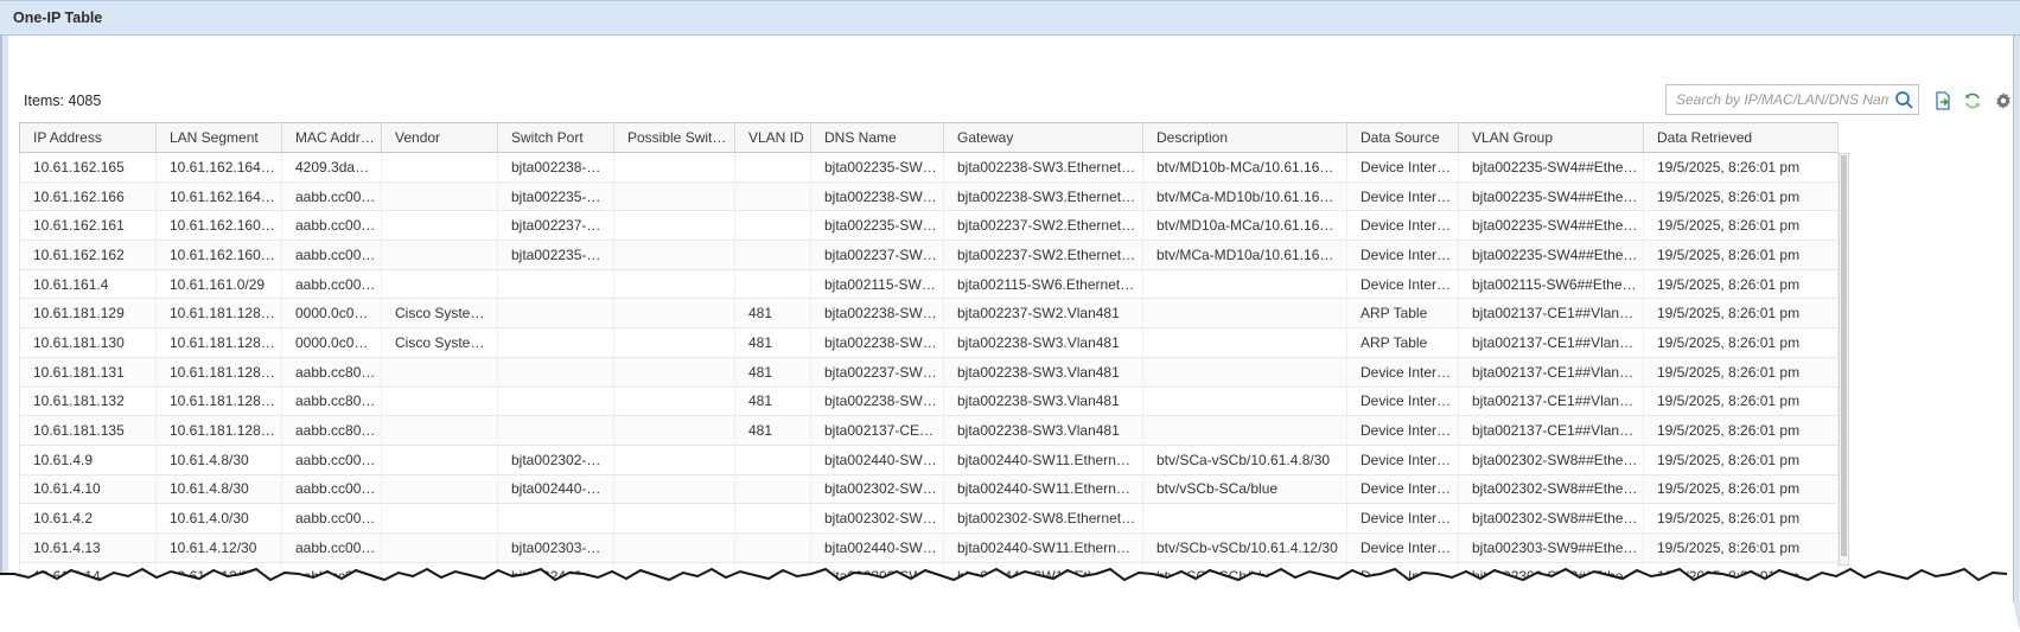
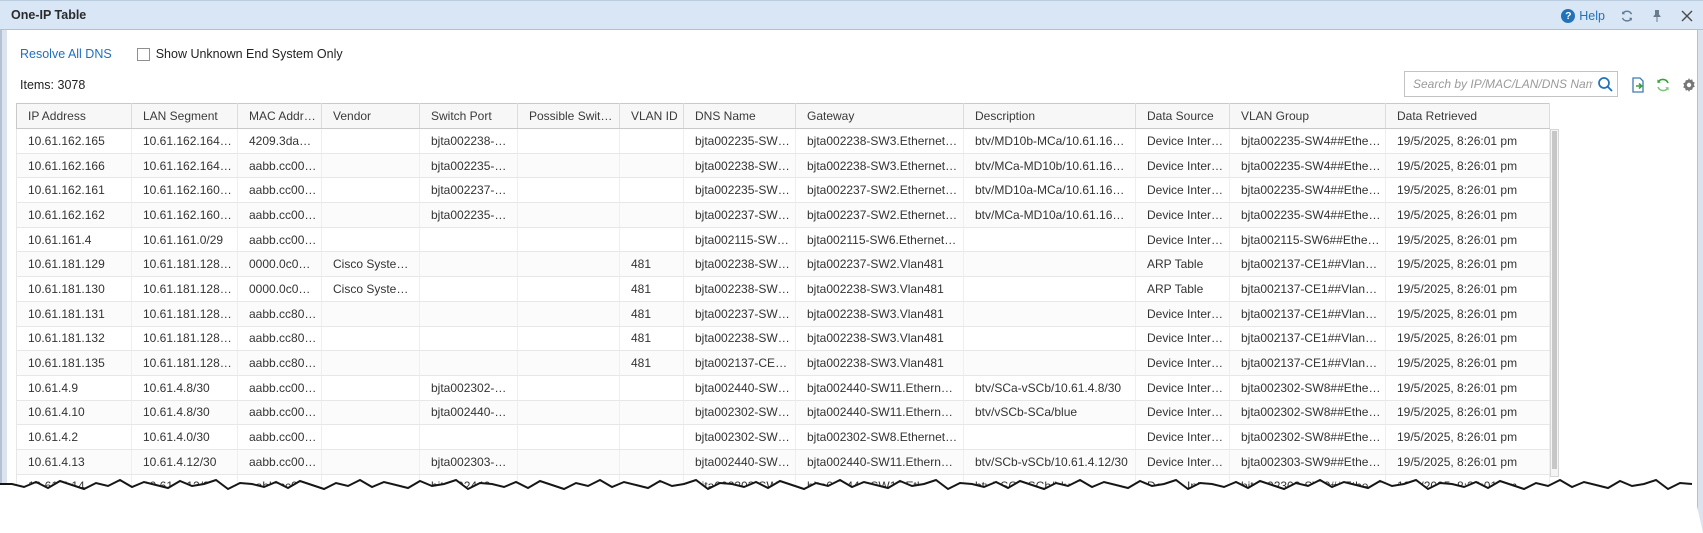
  One-IP Table
+ ?
+ Help
+ Resolve All DNS
+ Show Unknown End System Only
- Items: 4085
+ Items: 3078
  Search by IP/MAC/LAN/DNS Nam
  IP Address	LAN Segment	MAC Address	Vendor	Switch Port	Possible Switch	VLAN ID	DNS Name	Gateway	Description	Data Source	VLAN Group	Data Retrieved
  10.61.162.165	10.61.162.164/30	4209.3da2.a5		bjta002238-SW			bjta002235-SW4.E	bjta002238-SW3.Ethernet1/3	btv/MD10b-MCa/10.61.162.16	Device Interfac	bjta002235-SW4##Etherne	19/5/2025, 8:26:01 pm
  10.61.162.166	10.61.162.164/30	aabb.cc00.03		bjta002235-SW			bjta002238-SW3.E	bjta002238-SW3.Ethernet1/3	btv/MCa-MD10b/10.61.162.16	Device Interfac	bjta002235-SW4##Etherne	19/5/2025, 8:26:01 pm
  10.61.162.161	10.61.162.160/30	aabb.cc00.04		bjta002237-SW			bjta002235-SW4.E	bjta002237-SW2.Ethernet1/2	btv/MD10a-MCa/10.61.162.16	Device Interfac	bjta002235-SW4##Etherne	19/5/2025, 8:26:01 pm
  10.61.162.162	10.61.162.160/30	aabb.cc00.02		bjta002235-SW			bjta002237-SW2.E	bjta002237-SW2.Ethernet1/2	btv/MCa-MD10a/10.61.162.16	Device Interfac	bjta002235-SW4##Etherne	19/5/2025, 8:26:01 pm
  10.61.161.4	10.61.161.0/29	aabb.cc00.06					bjta002115-SW6.E	bjta002115-SW6.Ethernet1/2		Device Interfac	bjta002115-SW6##Etherne	19/5/2025, 8:26:01 pm
  10.61.181.129	10.61.181.128/26	0000.0c07.ac	Cisco Systems,			481	bjta002238-SW3.V	bjta002237-SW2.Vlan481		ARP Table	bjta002137-CE1##Vlan481	19/5/2025, 8:26:01 pm
  10.61.181.130	10.61.181.128/26	0000.0c07.ac	Cisco Systems,			481	bjta002238-SW3.V	bjta002238-SW3.Vlan481		ARP Table	bjta002137-CE1##Vlan481	19/5/2025, 8:26:01 pm
  10.61.181.131	10.61.181.128/26	aabb.cc80.02				481	bjta002237-SW2.V	bjta002238-SW3.Vlan481		Device Interfac	bjta002137-CE1##Vlan481	19/5/2025, 8:26:01 pm
  10.61.181.132	10.61.181.128/26	aabb.cc80.03				481	bjta002238-SW3.V	bjta002238-SW3.Vlan481		Device Interfac	bjta002137-CE1##Vlan481	19/5/2025, 8:26:01 pm
  10.61.181.135	10.61.181.128/26	aabb.cc80.01				481	bjta002137-CE1.Vl	bjta002238-SW3.Vlan481		Device Interfac	bjta002137-CE1##Vlan481	19/5/2025, 8:26:01 pm
  10.61.4.9	10.61.4.8/30	aabb.cc00.0b		bjta002302-SW			bjta002440-SW11.	bjta002440-SW11.Ethernet1/	btv/SCa-vSCb/10.61.4.8/30	Device Interfac	bjta002302-SW8##Etherne	19/5/2025, 8:26:01 pm
  10.61.4.10	10.61.4.8/30	aabb.cc00.08		bjta002440-SW1			bjta002302-SW8.E	bjta002440-SW11.Ethernet1/	btv/vSCb-SCa/blue	Device Interfac	bjta002302-SW8##Etherne	19/5/2025, 8:26:01 pm
  10.61.4.2	10.61.4.0/30	aabb.cc00.08					bjta002302-SW8.E	bjta002302-SW8.Ethernet1/1		Device Interfac	bjta002302-SW8##Etherne	19/5/2025, 8:26:01 pm
  10.61.4.13	10.61.4.12/30	aabb.cc00.0b		bjta002303-SW			bjta002440-SW11.	bjta002440-SW11.Ethernet1/	btv/SCb-vSCb/10.61.4.12/30	Device Interfac	bjta002303-SW9##Etherne	19/5/2025, 8:26:01 pm
